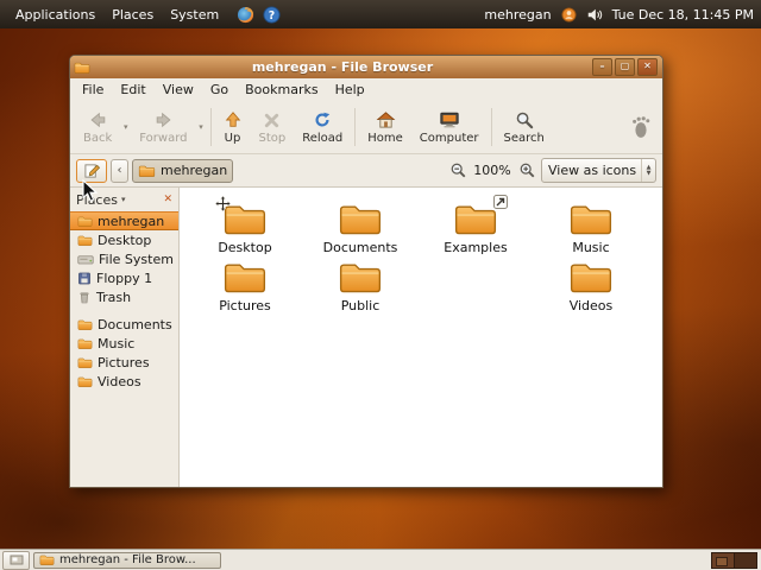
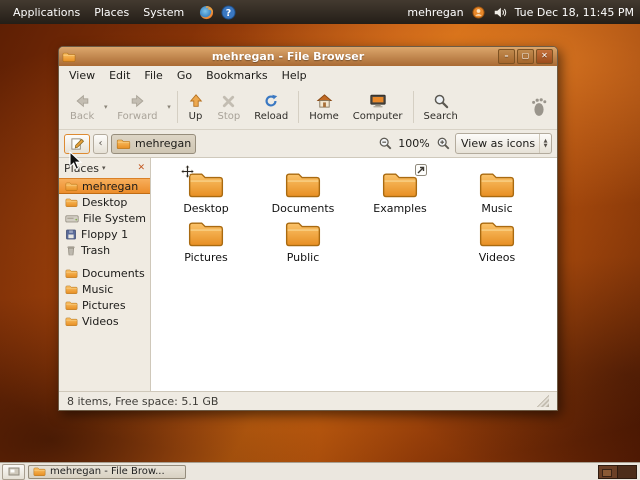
  Applications
  Places
  System
  ?
  mehregan
  Tue Dec 18, 11:45 PM
  mehregan - File Browser
  –
  ▢
  ✕
- File
+ View
  Edit
- View
+ File
  Go
  Bookmarks
  Help
  Back
  ▾
  Forward
  ▾
  Up
  Stop
  Reload
  Home
  Computer
  Search
  ‹
  mehregan
  100%
  View as icons
  Plces
  ▾
  ✕
  mehregan
  Desktop
  File System
  Floppy 1
  Trash
  Documents
  Music
  Pictures
  Videos
  Desktop
  Documents
  Examples
  Music
  Pictures
  Public
  Videos
+ 8 items, Free space: 5.1 GB
  mehregan - File Brow...
